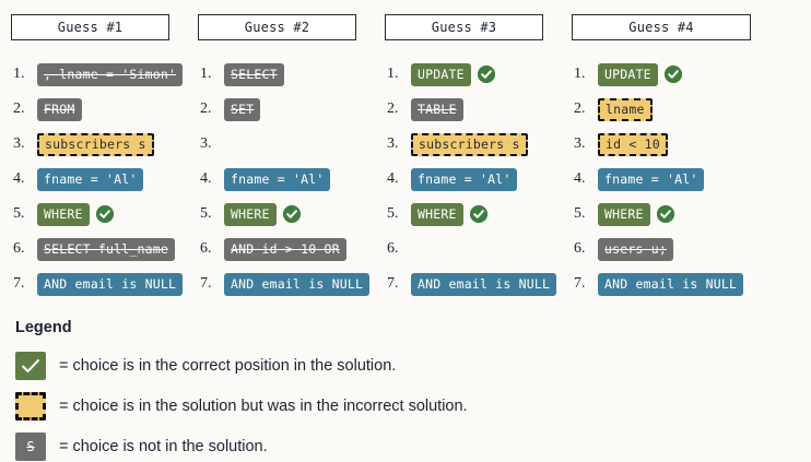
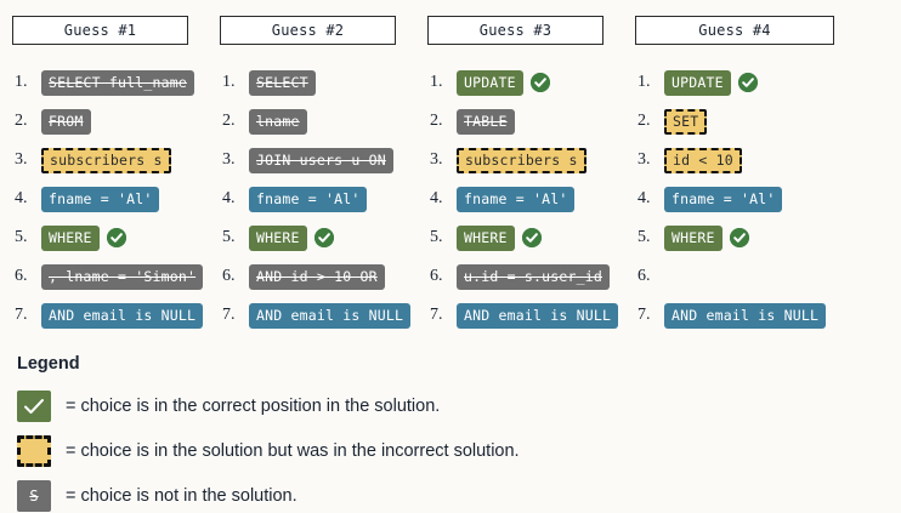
  Guess #1
  1.
- , lname = 'Simon'
+ SELECT full_name
  2.
  FROM
  3.
  subscribers s
  4.
  fname = 'Al'
  5.
  WHERE
  6.
- SELECT full_name
+ , lname = 'Simon'
  7.
  AND email is NULL
  Guess #2
  1.
  SELECT
  2.
- SET
+ lname
  3.
+ JOIN users u ON
  4.
  fname = 'Al'
  5.
  WHERE
  6.
  AND id > 10 OR
  7.
  AND email is NULL
  Guess #3
  1.
  UPDATE
  2.
  TABLE
  3.
  subscribers s
  4.
  fname = 'Al'
  5.
  WHERE
  6.
+ u.id = s.user_id
  7.
  AND email is NULL
  Guess #4
  1.
  UPDATE
  2.
- lname
+ SET
  3.
  id < 10
  4.
  fname = 'Al'
  5.
  WHERE
  6.
- users u;
  7.
  AND email is NULL
  Legend
  = choice is in the correct position in the solution.
  = choice is in the solution but was in the incorrect solution.
  S
  = choice is not in the solution.
